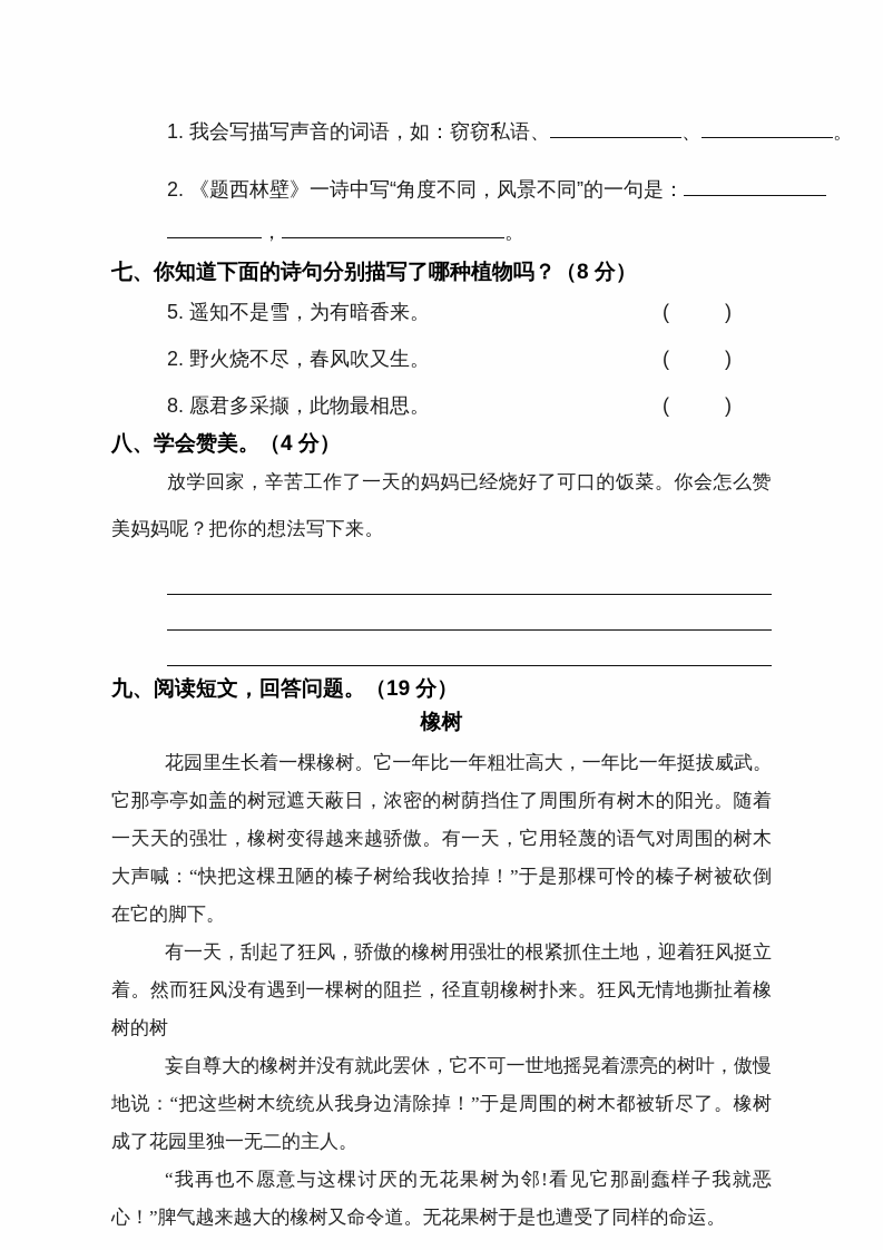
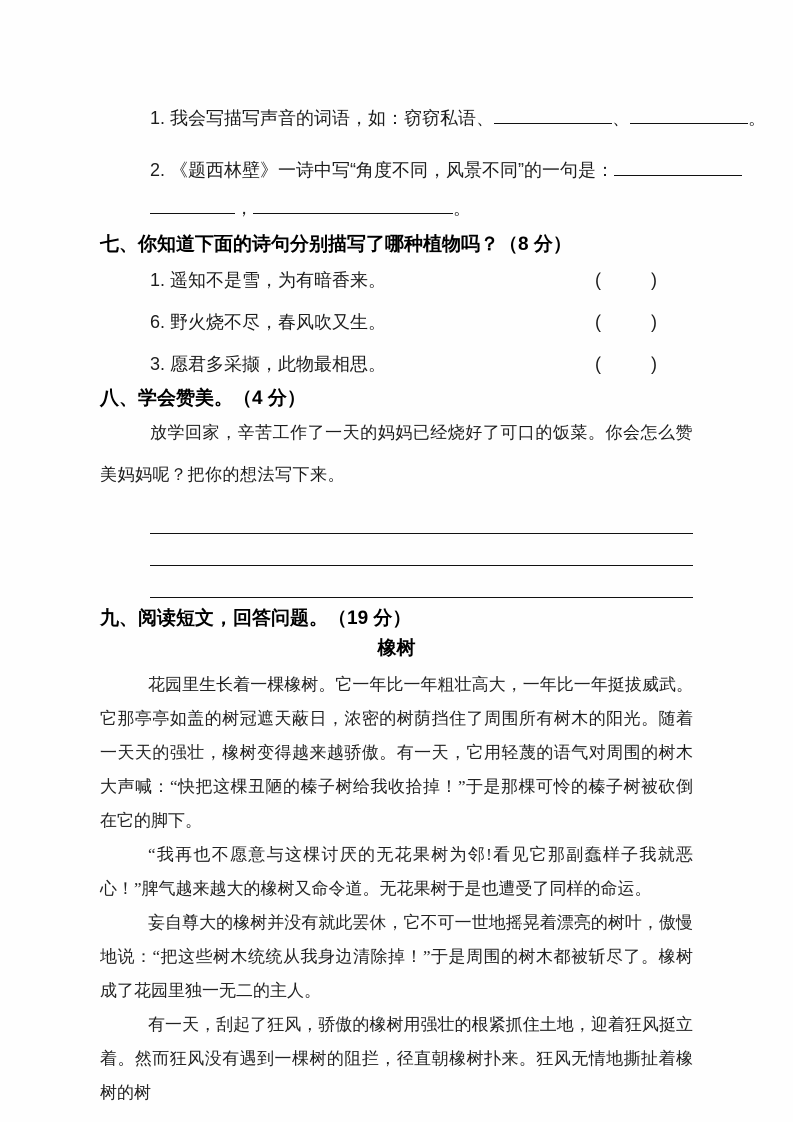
  1. 我会写描写声音的词语，如：窃窃私语、 、 。
  2. 《题西林壁》一诗中写“角度不同，风景不同”的一句是：
  ， 。
  七、你知道下面的诗句分别描写了哪种植物吗？（8 分）
- 5. 遥知不是雪，为有暗香来。
+ 1. 遥知不是雪，为有暗香来。
  (
  )
- 2. 野火烧不尽，春风吹又生。
+ 6. 野火烧不尽，春风吹又生。
  (
  )
- 8. 愿君多采撷，此物最相思。
+ 3. 愿君多采撷，此物最相思。
  (
  )
  八、学会赞美。（4 分）
  放学回家，辛苦工作了一天的妈妈已经烧好了可口的饭菜。你会怎么赞美妈妈呢？把你的想法写下来。
  九、阅读短文，回答问题。（19 分）
  橡树
  花园里生长着一棵橡树。它一年比一年粗壮高大，一年比一年挺拔威武。它那亭亭如盖的树冠遮天蔽日，浓密的树荫挡住了周围所有树木的阳光。随着一天天的强壮，橡树变得越来越骄傲。有一天，它用轻蔑的语气对周围的树木大声喊：“快把这棵丑陋的榛子树给我收拾掉！”于是那棵可怜的榛子树被砍倒在它的脚下。
- 有一天，刮起了狂风，骄傲的橡树用强壮的根紧抓住土地，迎着狂风挺立着。然而狂风没有遇到一棵树的阻拦，径直朝橡树扑来。狂风无情地撕扯着橡树的树
+ “我再也不愿意与这棵讨厌的无花果树为邻!看见它那副蠢样子我就恶心！”脾气越来越大的橡树又命令道。无花果树于是也遭受了同样的命运。
  妄自尊大的橡树并没有就此罢休，它不可一世地摇晃着漂亮的树叶，傲慢地说：“把这些树木统统从我身边清除掉！”于是周围的树木都被斩尽了。橡树成了花园里独一无二的主人。
- “我再也不愿意与这棵讨厌的无花果树为邻!看见它那副蠢样子我就恶心！”脾气越来越大的橡树又命令道。无花果树于是也遭受了同样的命运。
+ 有一天，刮起了狂风，骄傲的橡树用强壮的根紧抓住土地，迎着狂风挺立着。然而狂风没有遇到一棵树的阻拦，径直朝橡树扑来。狂风无情地撕扯着橡树的树
